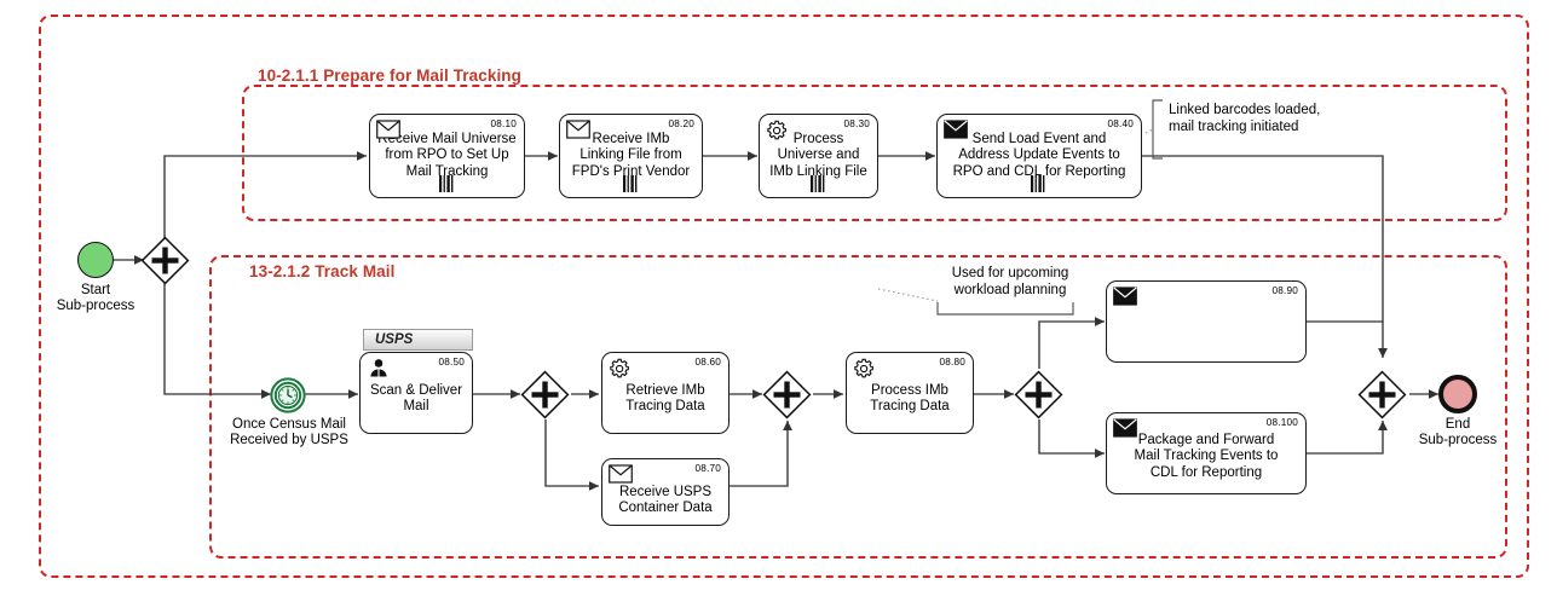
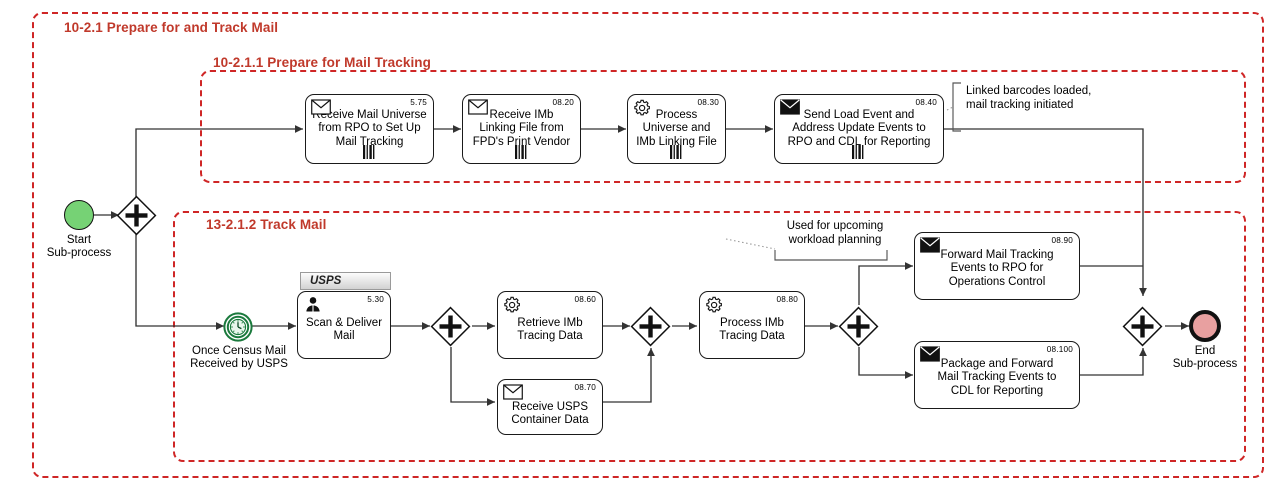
+ 10-2.1 Prepare for and Track Mail
  10-2.1.1 Prepare for Mail Tracking
  13-2.1.2 Track Mail
  Start
  Sub-process
  Once Census Mail
  Received by USPS
  End
  Sub-process
- 08.10
+ 5.75
  Receive Mail Universe
  from RPO to Set Up
  Mail Tracking
  08.20
  Receive IMb
  Linking File from
  FPD's Print Vendor
  08.30
  Process
  Universe and
  IMb Linking File
  08.40
  Send Load Event and
  Address Update Events to
  RPO and CDL for Reporting
  USPS
- 08.50
+ 5.30
  Scan & Deliver
  Mail
  08.60
  Retrieve IMb
  Tracing Data
  08.70
  Receive USPS
  Container Data
  08.80
  Process IMb
  Tracing Data
  08.90
+ Forward Mail Tracking
+ Events to RPO for
+ Operations Control
  08.100
  Package and Forward
  Mail Tracking Events to
  CDL for Reporting
  Linked barcodes loaded,
  mail tracking initiated
  Used for upcoming
  workload planning
